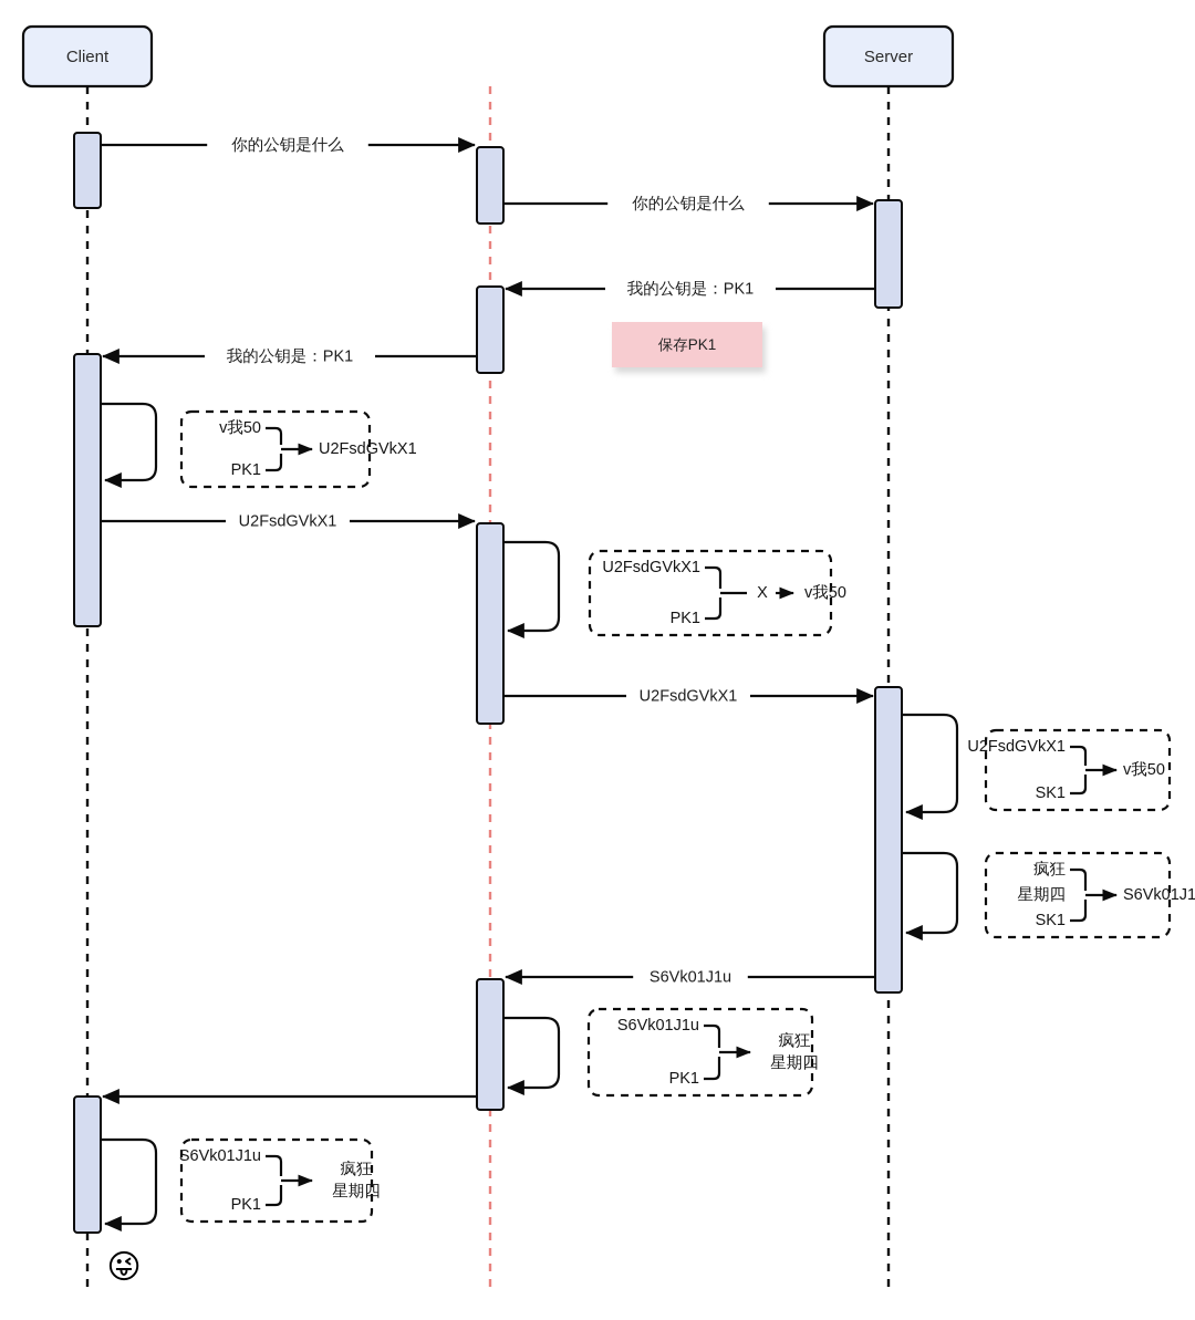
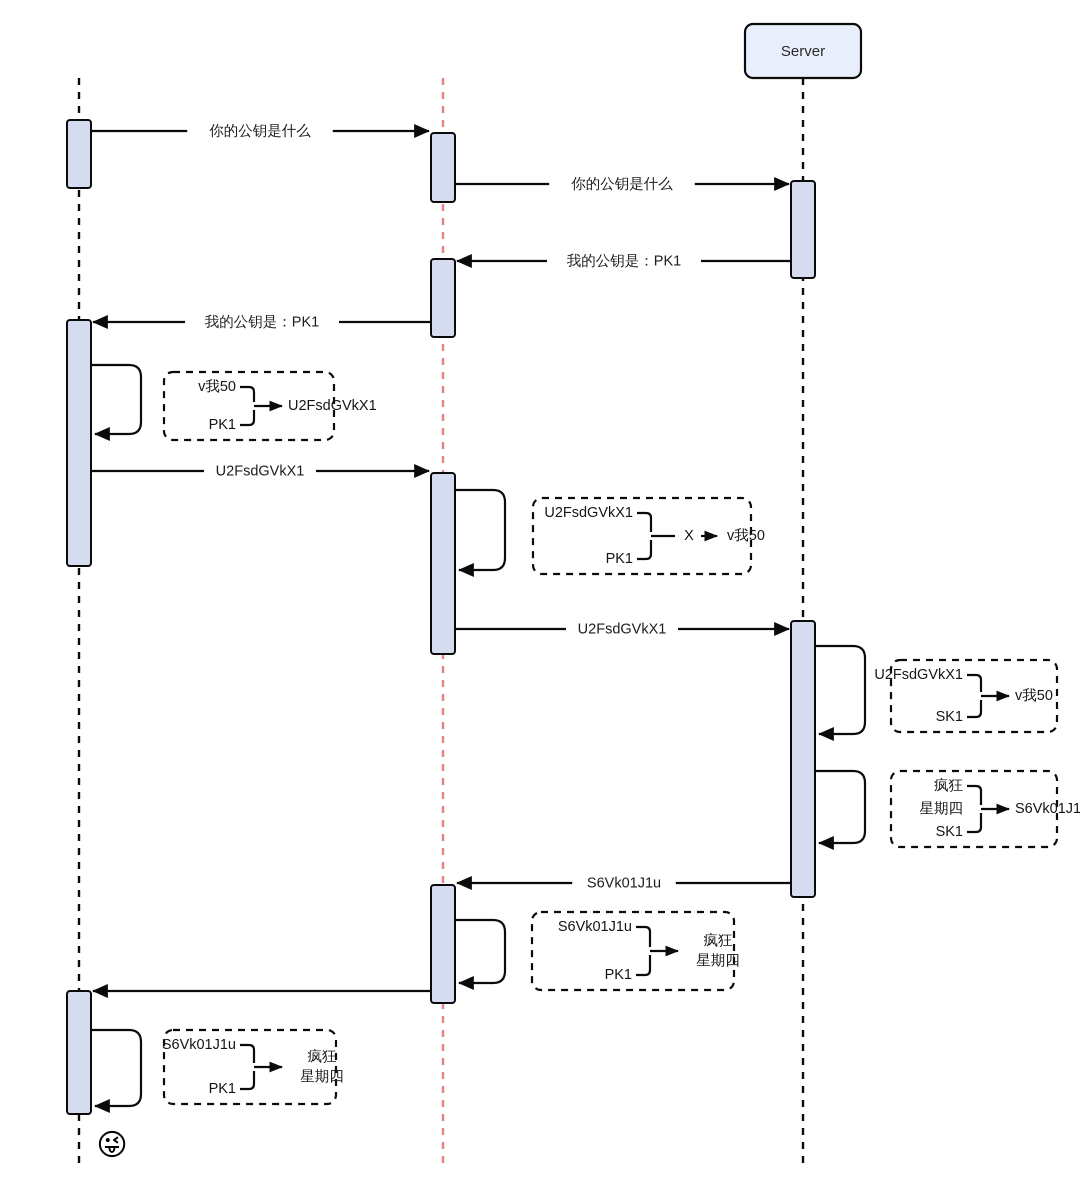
  你的公钥是什么
  你的公钥是什么
  我的公钥是：PK1
  我的公钥是：PK1
  U2FsdGVkX1
  U2FsdGVkX1
  S6Vk01J1u
  v我50
  PK1
  U2FsdGVkX1
  U2FsdGVkX1
  PK1
  X
  v我50
  U2FsdGVkX1
  SK1
  v我50
  疯狂
  星期四
  SK1
  S6Vk01J1
  S6Vk01J1u
  PK1
  疯狂
  星期四
  S6Vk01J1u
  PK1
  疯狂
  星期四
- 保存PK1
- Client
  Server
  😜
